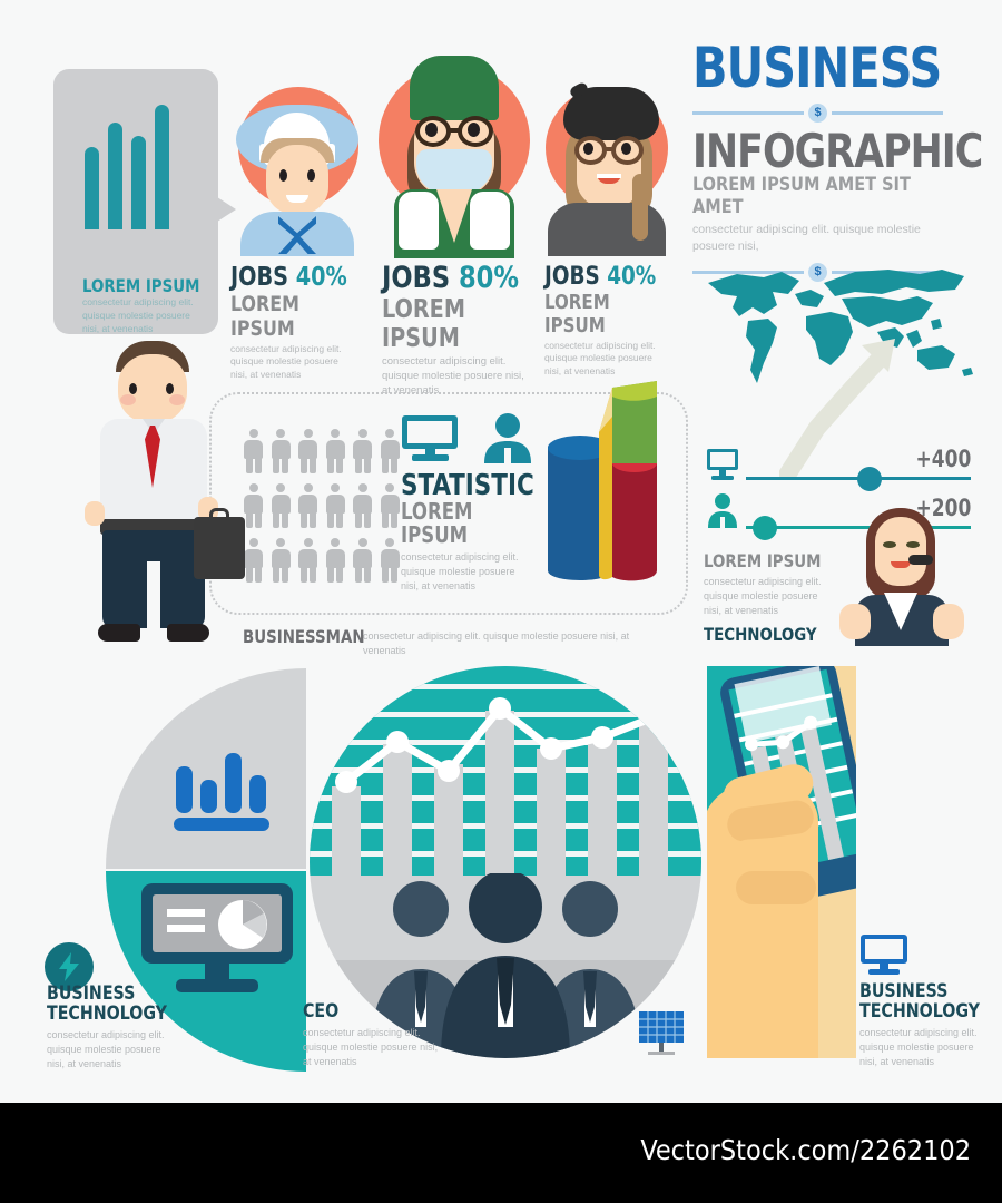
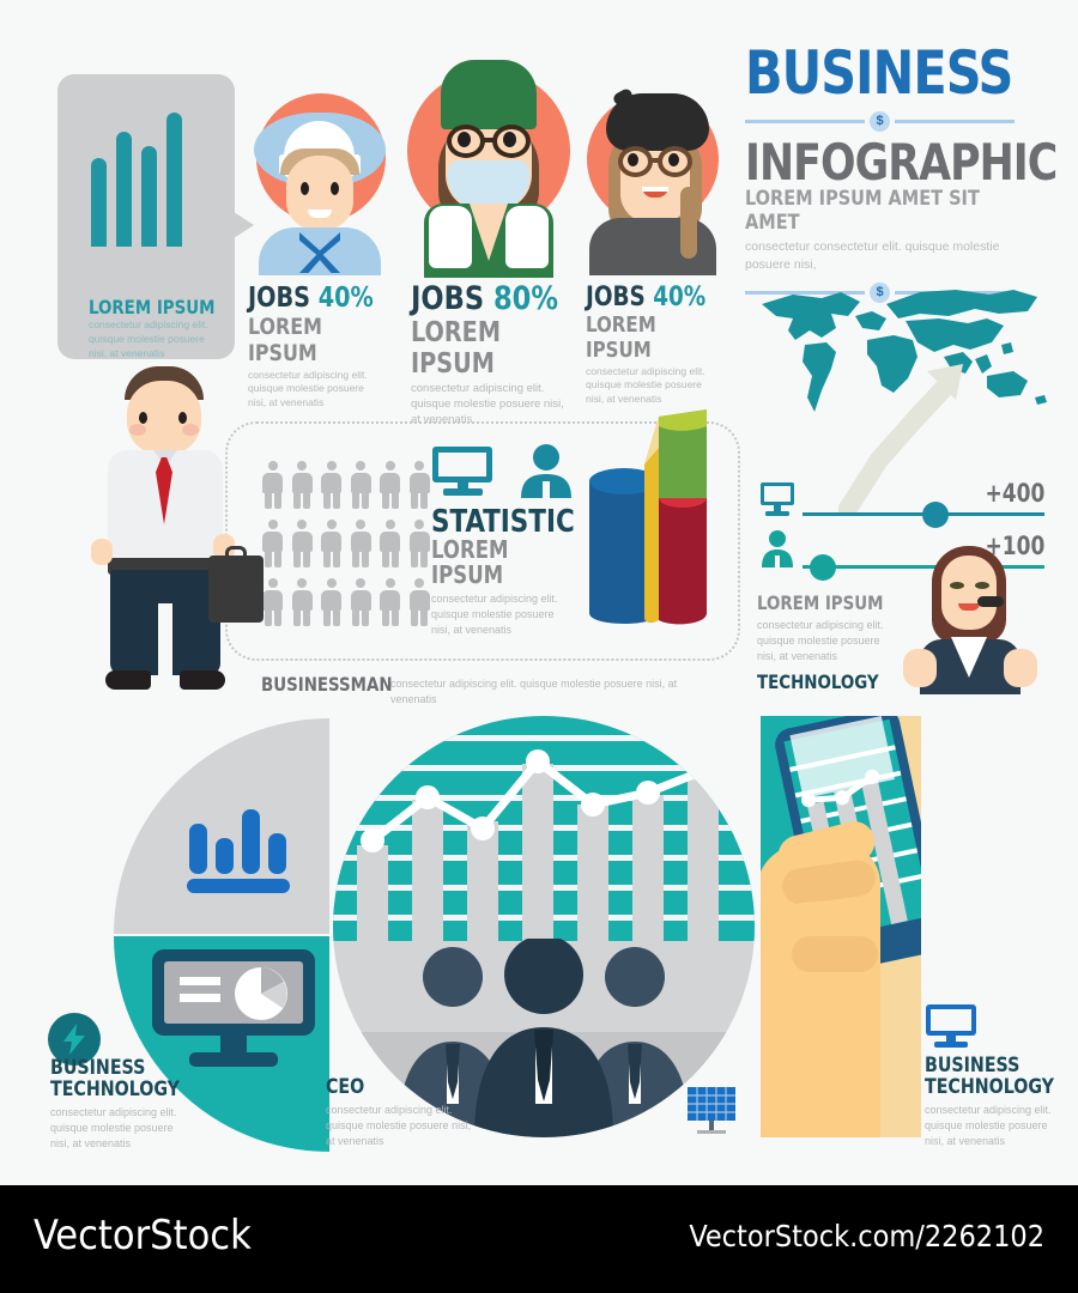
  LOREM IPSUM
  consectetur adipiscing elit. quisque molestie posuere nisi, at venenatis
  JOBS 40%
  LOREM IPSUM
  consectetur adipiscing elit. quisque molestie posuere nisi, at venenatis
  JOBS 80%
  LOREM IPSUM
  consectetur adipiscing elit. quisque molestie posuere nisi, at venenatis
  JOBS 40%
  LOREM IPSUM
  consectetur adipiscing elit. quisque molestie posuere nisi, at venenatis
  BUSINESS
  $
  INFOGRAPHIC
  LOREM IPSUM AMET SIT AMET
- consectetur adipiscing elit. quisque molestie posuere nisi,
+ consectetur consectetur elit. quisque molestie posuere nisi,
  $
  +400
- +200
+ +100
  LOREM IPSUM
  consectetur adipiscing elit. quisque molestie posuere nisi, at venenatis
  TECHNOLOGY
  STATISTIC
  LOREM IPSUM
  consectetur adipiscing elit. quisque molestie posuere nisi, at venenatis
  BUSINESSMAN
  consectetur adipiscing elit. quisque molestie posuere nisi, at venenatis
  BUSINESS
  TECHNOLOGY
  consectetur adipiscing elit. quisque molestie posuere nisi, at venenatis
  CEO
  consectetur adipiscing elit. quisque molestie posuere nisi, at venenatis
  BUSINESS
  TECHNOLOGY
  consectetur adipiscing elit. quisque molestie posuere nisi, at venenatis
+ VectorStock
  VectorStock.com/2262102
